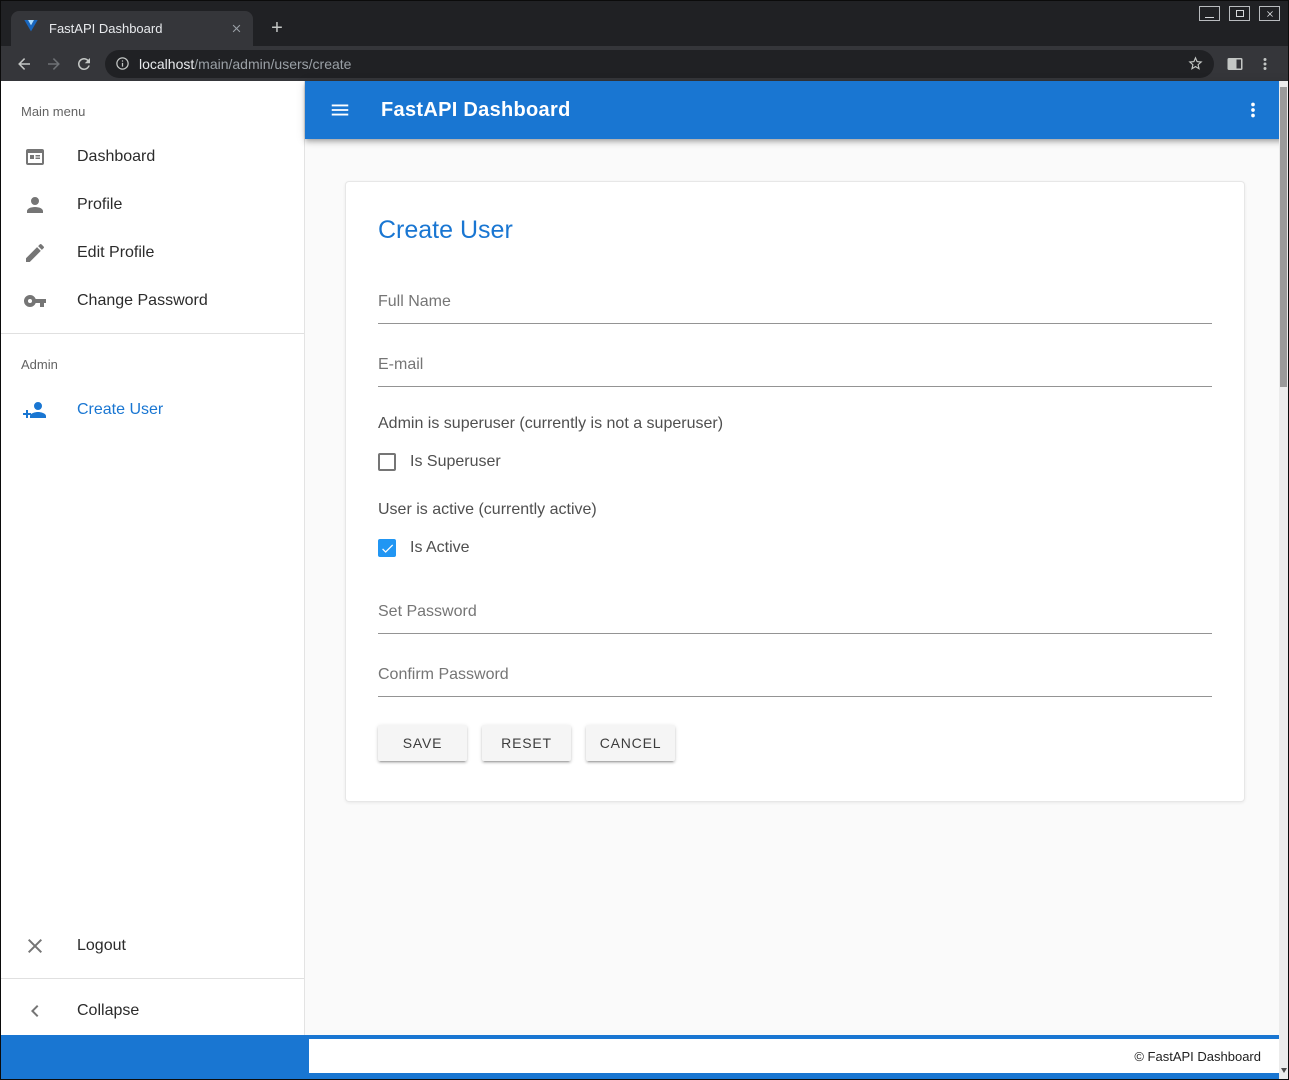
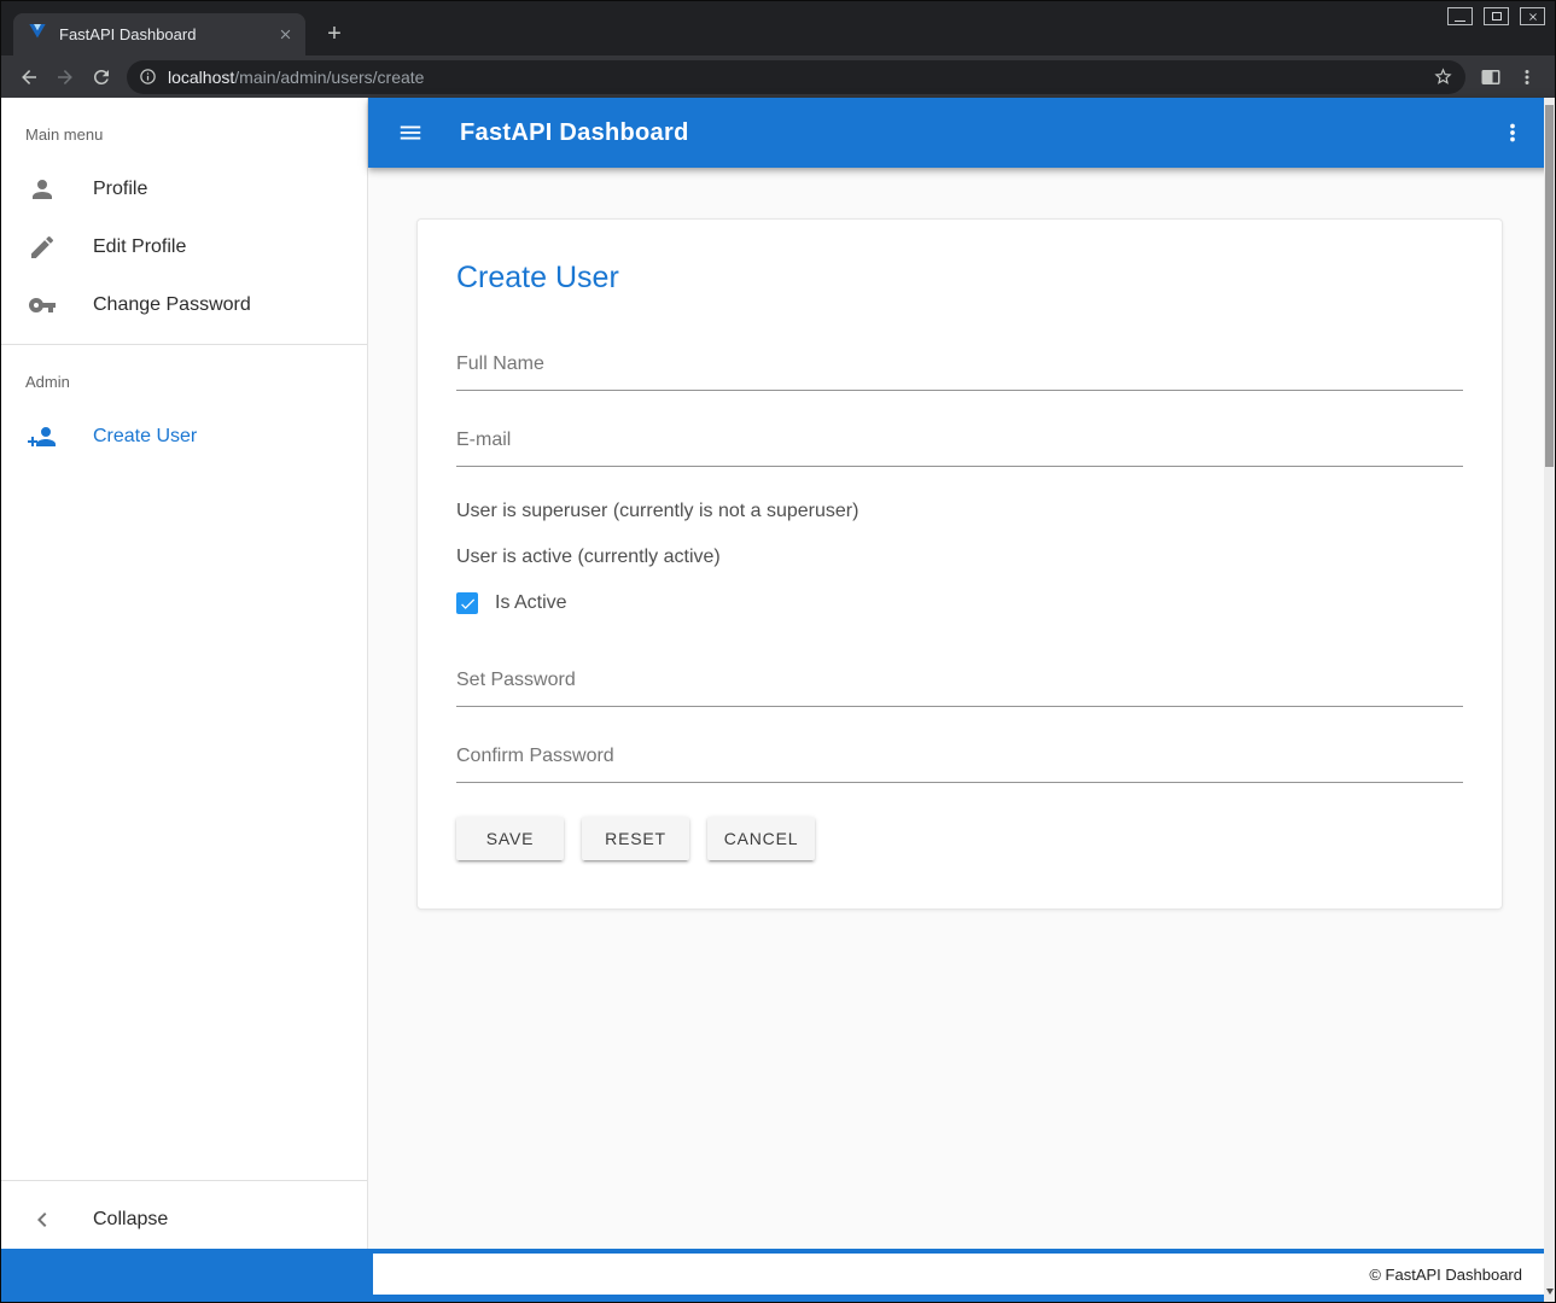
  FastAPI Dashboard
  +
  localhost/main/admin/users/create
  Main menu
- Dashboard
  Profile
  Edit Profile
  Change Password
  Admin
  Create User
- Logout
  Collapse
  FastAPI Dashboard
  Create User
  Full Name
  E-mail
- Admin is superuser (currently is not a superuser)
+ User is superuser (currently is not a superuser)
- Is Superuser
  User is active (currently active)
  Is Active
  Set Password
  Confirm Password
  SAVE
  RESET
  CANCEL
  © FastAPI Dashboard
